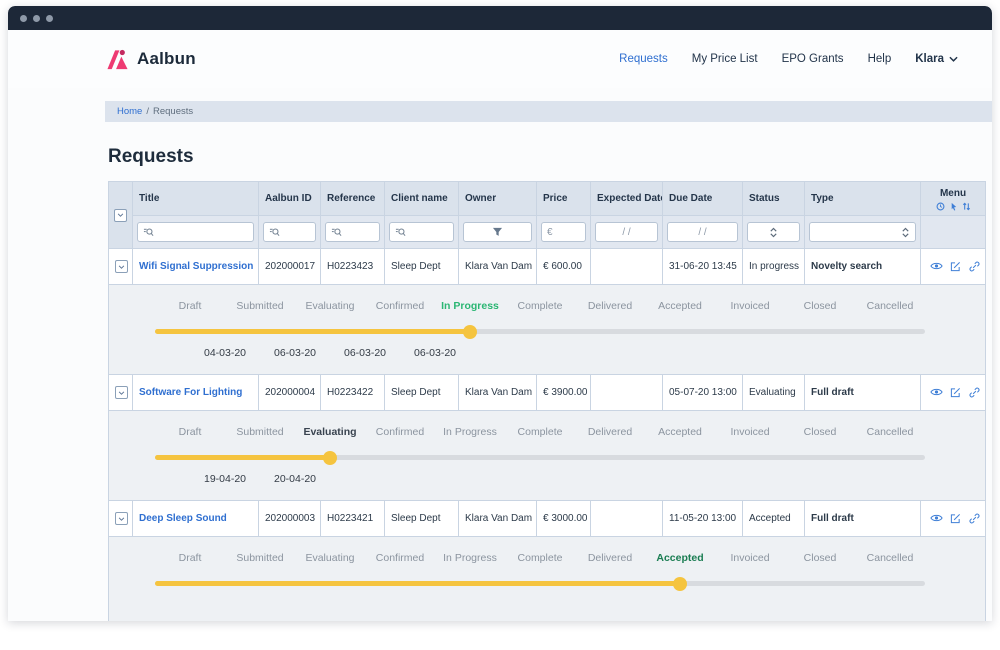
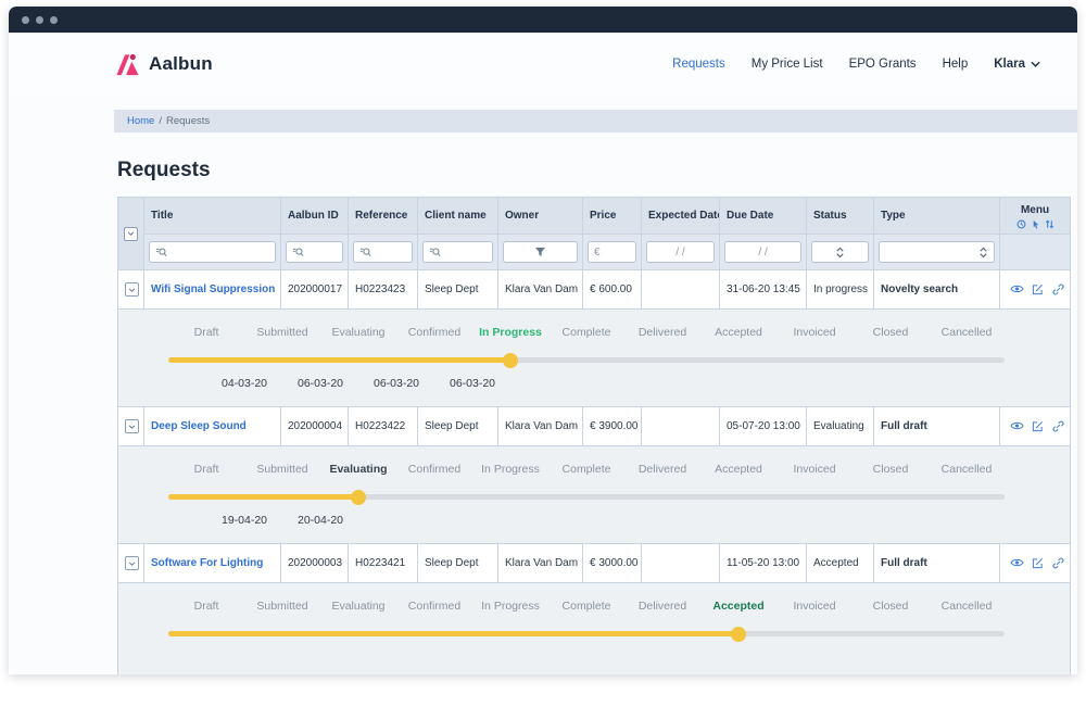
  Aalbun
  Requests
  My Price List
  EPO Grants
  Help
  Klara
  Home
  /
  Requests
  Requests
  	Title	Aalbun ID	Reference	Client name	Owner	Price	Expected Dat	Due Date	Status	Type	Menu
  					€	/ /	/ /
  	Wifi Signal Suppression	202000017	H0223423	Sleep Dept	Klara Van Dam	€ 600.00		31-06-20 13:45	In progress	Novelty search
  Draft Submitted Evaluating Confirmed In Progress Complete Delivered Accepted Invoiced Closed Cancelled04-03-20 06-03-20 06-03-20 06-03-20
- 	Software For Lighting	202000004	H0223422	Sleep Dept	Klara Van Dam	€ 3900.00		05-07-20 13:00	Evaluating	Full draft
+ 	Deep Sleep Sound	202000004	H0223422	Sleep Dept	Klara Van Dam	€ 3900.00		05-07-20 13:00	Evaluating	Full draft
  Draft Submitted Evaluating Confirmed In Progress Complete Delivered Accepted Invoiced Closed Cancelled19-04-20 20-04-20
- 	Deep Sleep Sound	202000003	H0223421	Sleep Dept	Klara Van Dam	€ 3000.00		11-05-20 13:00	Accepted	Full draft
+ 	Software For Lighting	202000003	H0223421	Sleep Dept	Klara Van Dam	€ 3000.00		11-05-20 13:00	Accepted	Full draft
  Draft Submitted Evaluating Confirmed In Progress Complete Delivered Accepted Invoiced Closed Cancelled
